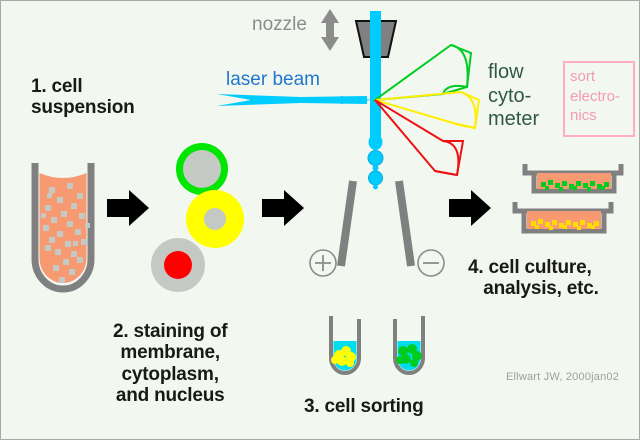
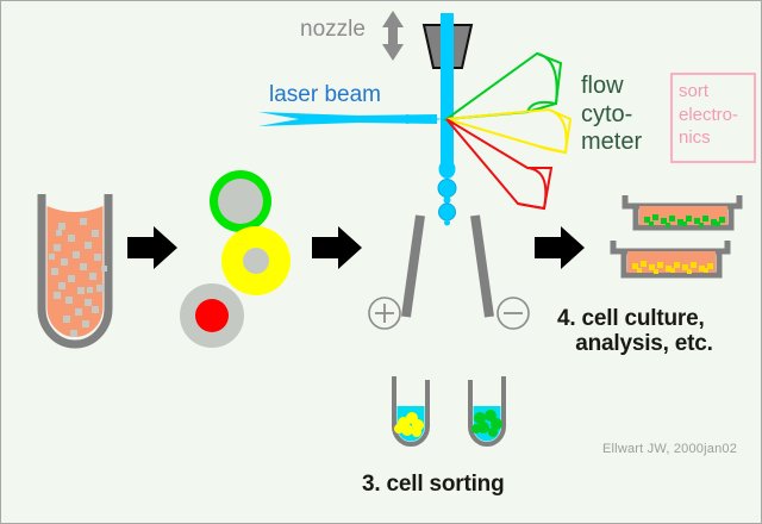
  nozzle
  laser beam
  flow
  cyto-
  meter
  sort
  electro-
  nics
- 1. cell
- suspension
- 2. staining of
- membrane,
- cytoplasm,
- and nucleus
  3. cell sorting
  4. cell culture,
  analysis, etc.
  Ellwart JW, 2000jan02
